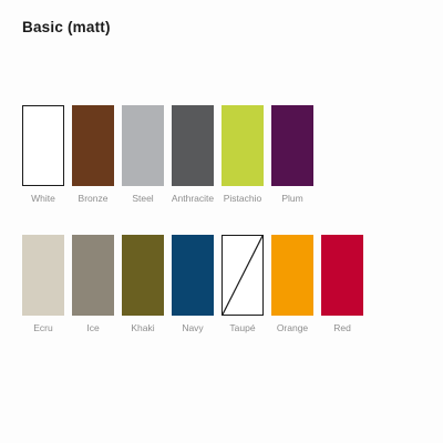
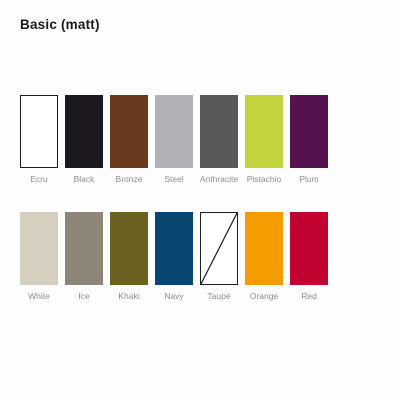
  Basic (matt)
- White
+ Ecru
+ Black
  Bronze
  Steel
  Anthracite
  Pistachio
  Plum
- Ecru
+ White
  Ice
  Khaki
  Navy
  Taupé
  Orange
  Red
